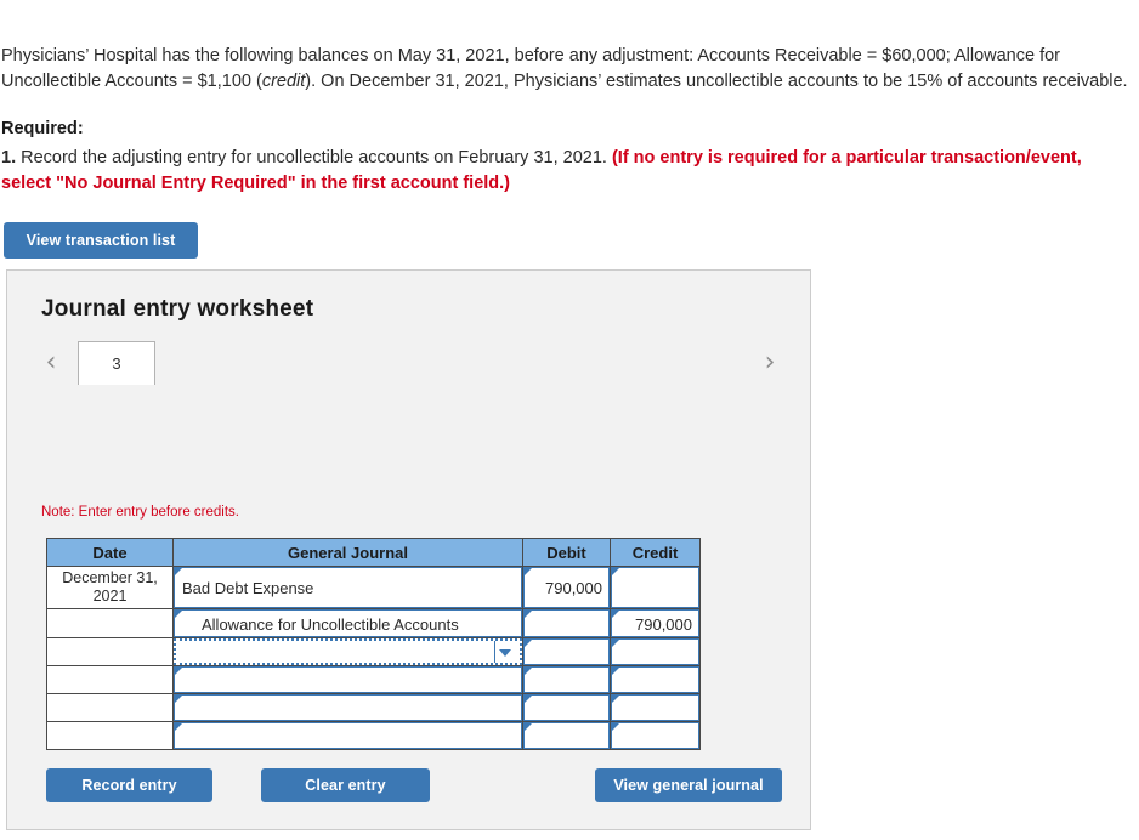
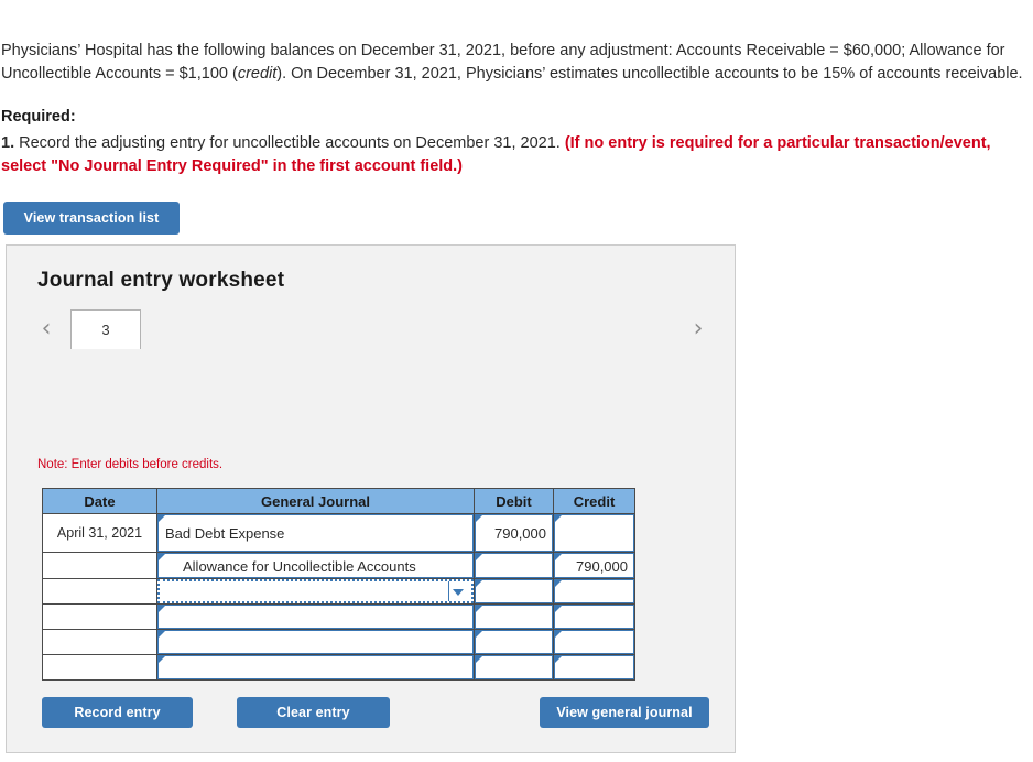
- Physicians’ Hospital has the following balances on May 31, 2021, before any adjustment: Accounts Receivable = $60,000; Allowance for Uncollectible Accounts = $1,100 (credit). On December 31, 2021, Physicians’ estimates uncollectible accounts to be 15% of accounts receivable.
+ Physicians’ Hospital has the following balances on December 31, 2021, before any adjustment: Accounts Receivable = $60,000; Allowance for Uncollectible Accounts = $1,100 (credit). On December 31, 2021, Physicians’ estimates uncollectible accounts to be 15% of accounts receivable.
  Required:
- 1. Record the adjusting entry for uncollectible accounts on February 31, 2021. (If no entry is required for a particular transaction/event, select "No Journal Entry Required" in the first account field.)
+ 1. Record the adjusting entry for uncollectible accounts on December 31, 2021. (If no entry is required for a particular transaction/event, select "No Journal Entry Required" in the first account field.)
  View transaction list
  Journal entry worksheet
  ‹
  3
  ›
- Note: Enter entry before credits.
+ Note: Enter debits before credits.
  Date	General Journal	Debit	Credit
- December 31, 2021	Bad Debt Expense	790,000
+ April 31, 2021	Bad Debt Expense	790,000
  	Allowance for Uncollectible Accounts		790,000
  Record entry
  Clear entry
  View general journal
